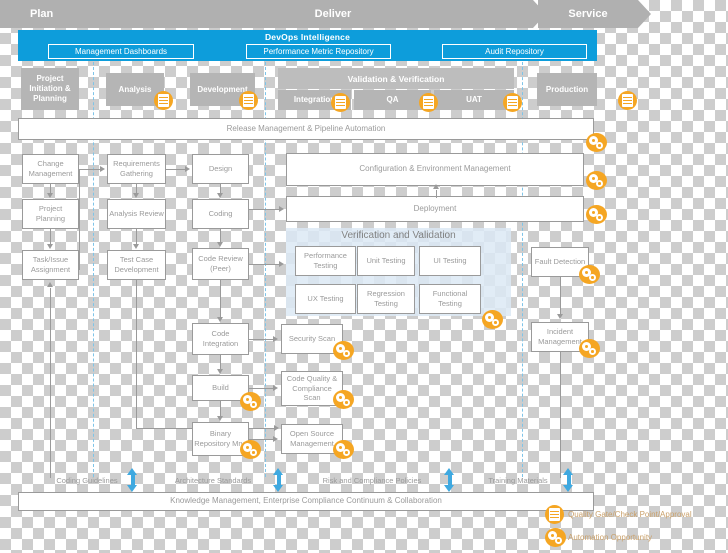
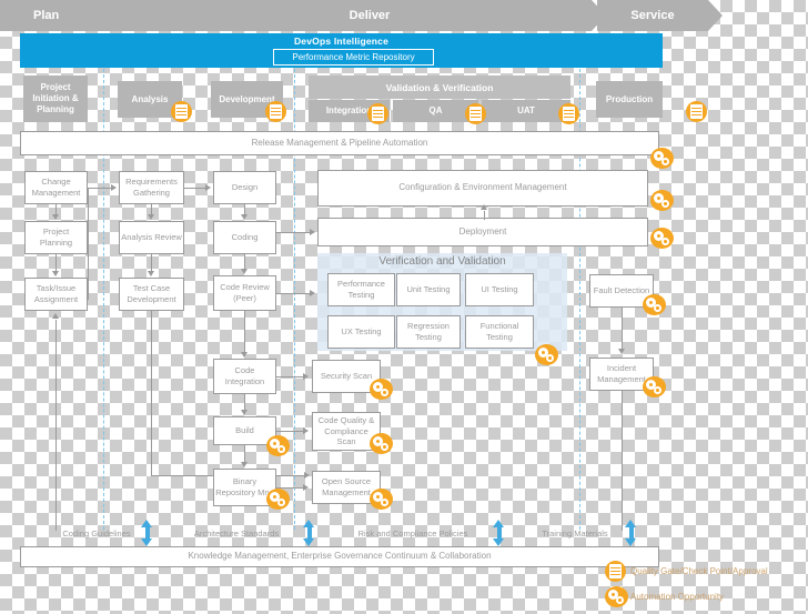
  Plan
  Deliver
  Service
  DevOps Intelligence
- Management Dashboards
  Performance Metric Repository
- Audit Repository
  Project Initiation & Planning
  Analysis
  Development
  Validation & Verification
  Integratio
  QA
  UAT
  Production
  Release Management & Pipeline Automation
  Change Management
  Project Planning
  Task/Issue Assignment
  Requirements Gathering
  Analysis Review
  Test Case Development
  Design
  Coding
  Code Review (Peer)
  Code Integration
  Build
  Binary Repository Mn
  Configuration & Environment Management
  Deployment
  Verification and Validation
  Performance Testing
  Unit Testing
  UI Testing
  UX Testing
  Regression Testing
  Functional Testing
  Security Scan
  Code Quality & Compliance Scan
  Open Source Management
  Fault Detection
  Incident Managemen
  Coding Guidelines
  Architecture Standards
  Risk and Compliance Policies
  Training Materials
- Knowledge Management, Enterprise Compliance Continuum & Collaboration
+ Knowledge Management, Enterprise Governance Continuum & Collaboration
  Quality Gate/Check Point/Approval
  Automation Opportunity
